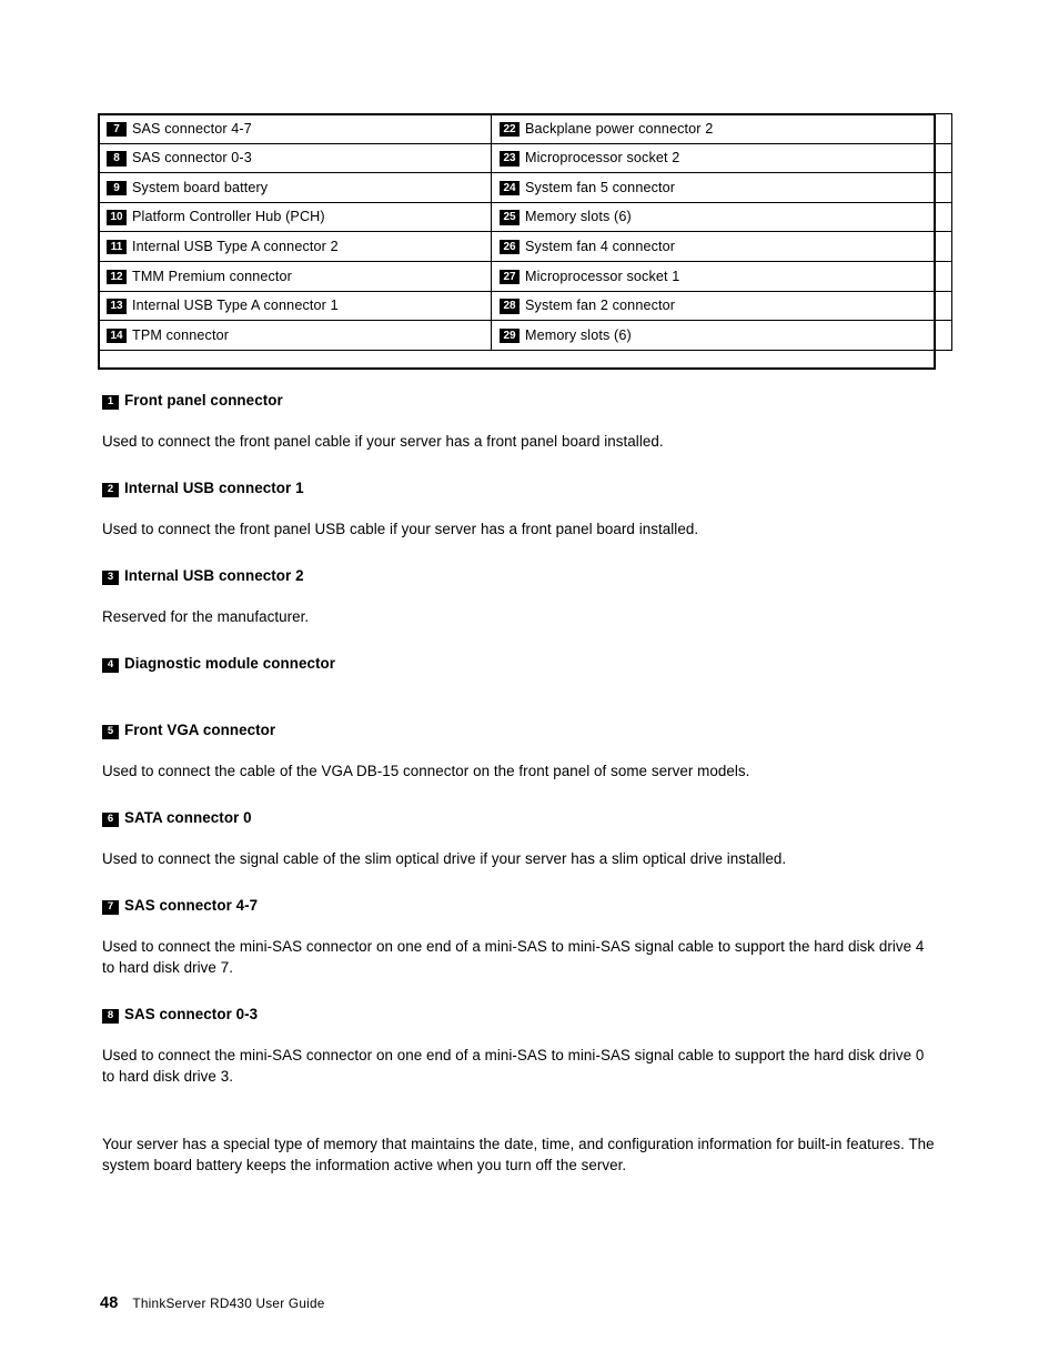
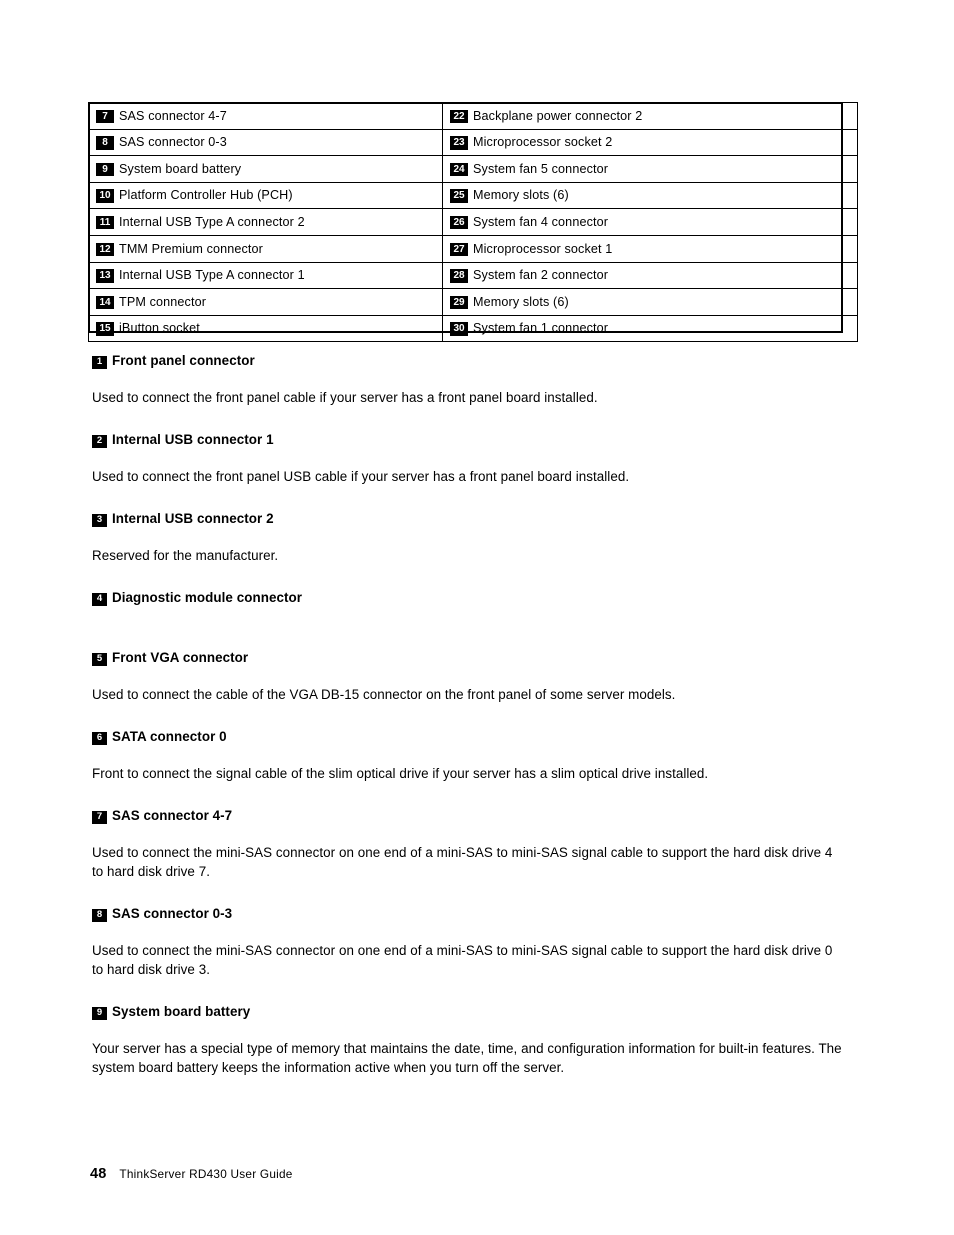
  7 SAS connector 4-7	22 Backplane power connector 2
  8 SAS connector 0-3	23 Microprocessor socket 2
  9 System board battery	24 System fan 5 connector
  10 Platform Controller Hub (PCH)	25 Memory slots (6)
  11 Internal USB Type A connector 2	26 System fan 4 connector
  12 TMM Premium connector	27 Microprocessor socket 1
  13 Internal USB Type A connector 1	28 System fan 2 connector
  14 TPM connector	29 Memory slots (6)
+ 15 iButton socket	30 System fan 1 connector
  1 Front panel connector
  Used to connect the front panel cable if your server has a front panel board installed.
  2 Internal USB connector 1
  Used to connect the front panel USB cable if your server has a front panel board installed.
  3 Internal USB connector 2
  Reserved for the manufacturer.
  4 Diagnostic module connector
  5 Front VGA connector
  Used to connect the cable of the VGA DB-15 connector on the front panel of some server models.
  6 SATA connector 0
- Used to connect the signal cable of the slim optical drive if your server has a slim optical drive installed.
+ Front to connect the signal cable of the slim optical drive if your server has a slim optical drive installed.
  7 SAS connector 4-7
  Used to connect the mini-SAS connector on one end of a mini-SAS to mini-SAS signal cable to support the hard disk drive 4 to hard disk drive 7.
  8 SAS connector 0-3
  Used to connect the mini-SAS connector on one end of a mini-SAS to mini-SAS signal cable to support the hard disk drive 0 to hard disk drive 3.
+ 9 System board battery
  Your server has a special type of memory that maintains the date, time, and configuration information for built-in features. The system board battery keeps the information active when you turn off the server.
  48
  ThinkServer RD430 User Guide
